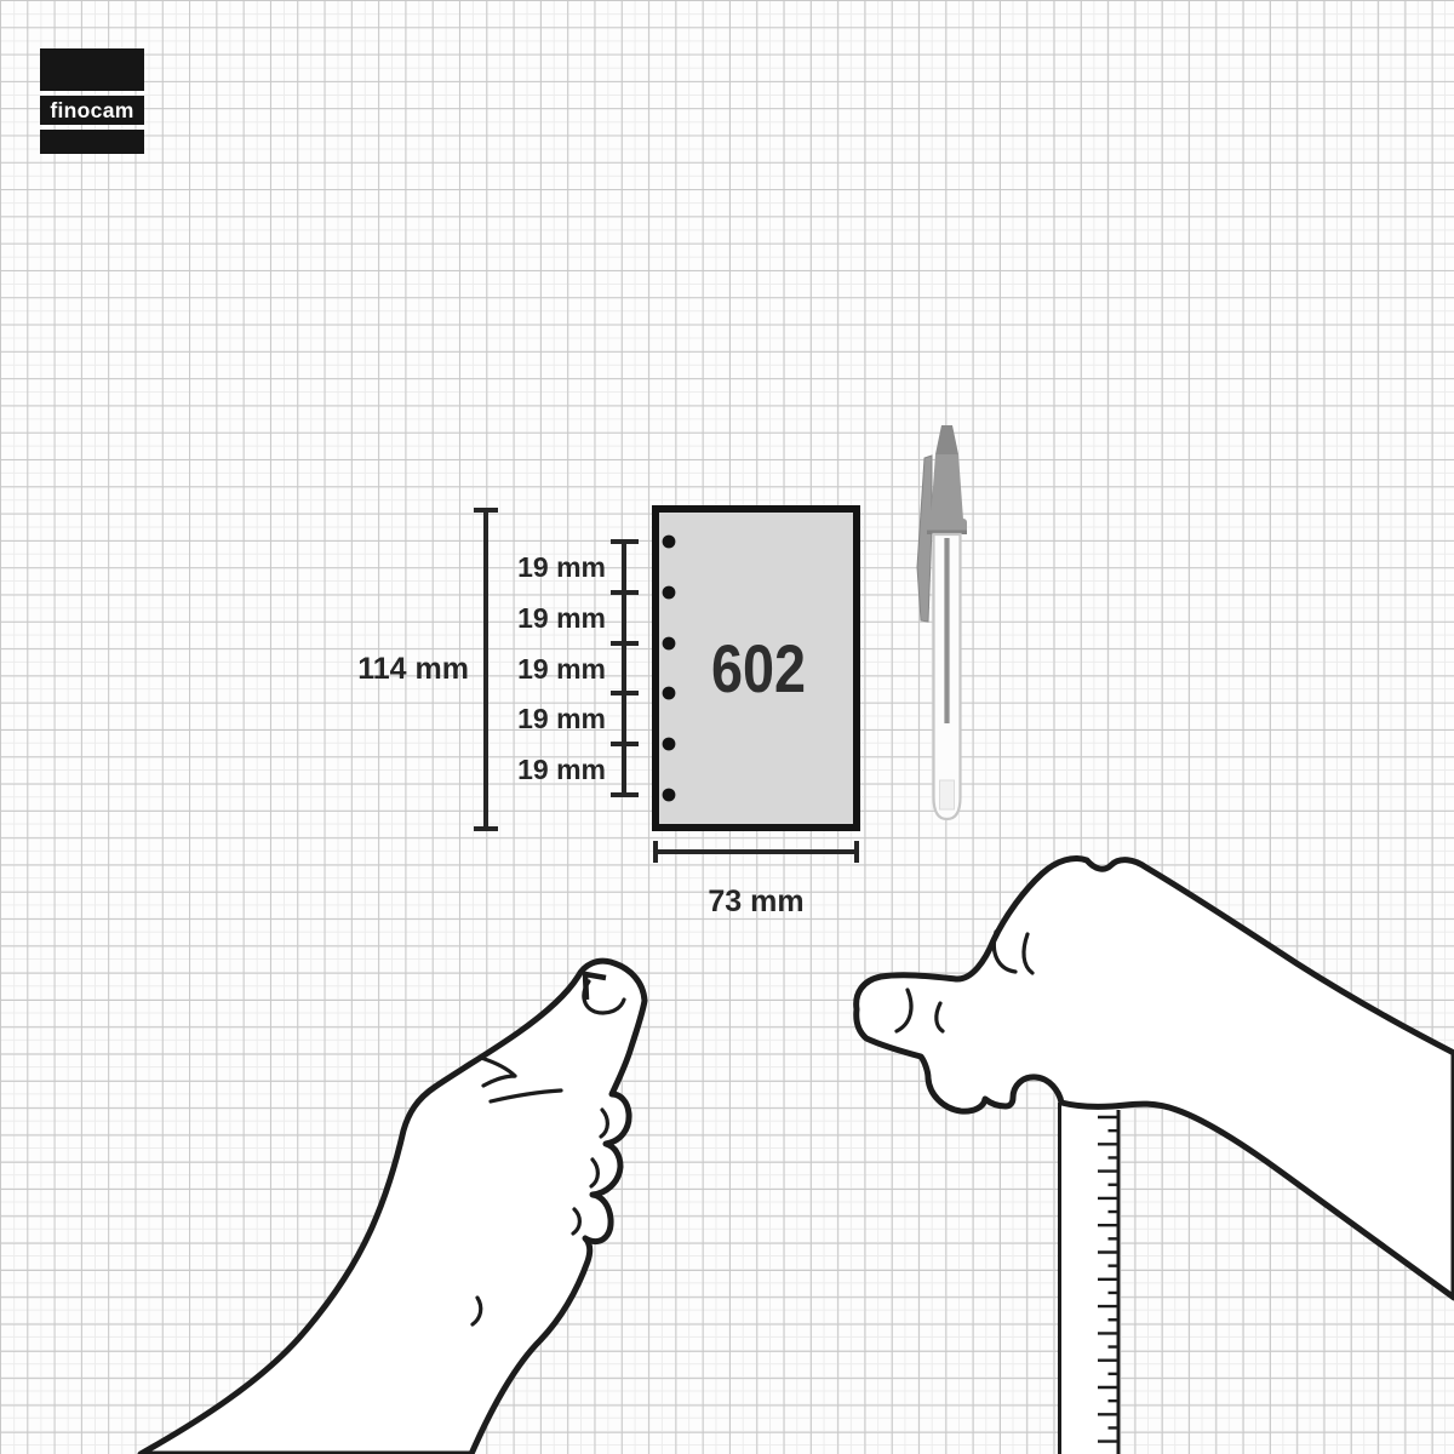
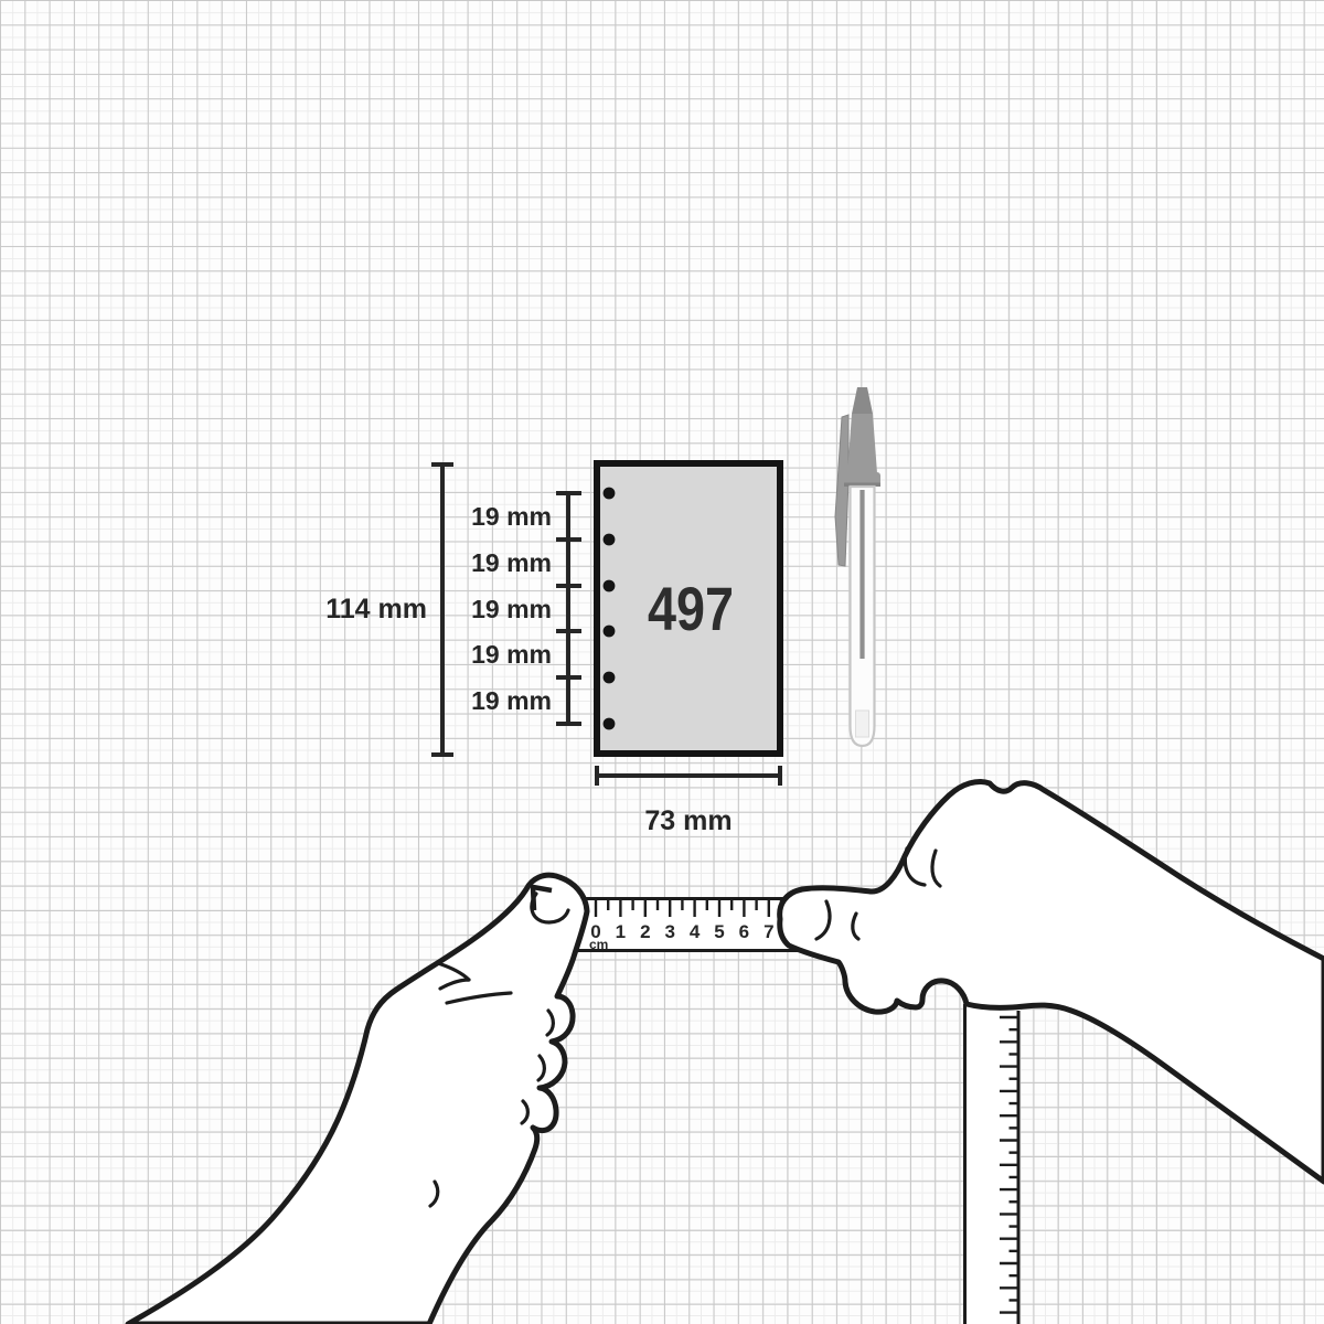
- finocam
  114 mm
  19 mm
  19 mm
  19 mm
  19 mm
  19 mm
- 602
+ 497
  73 mm
+ 0
+ 1
+ 2
+ 3
+ 4
+ 5
+ 6
+ 7
+ cm
